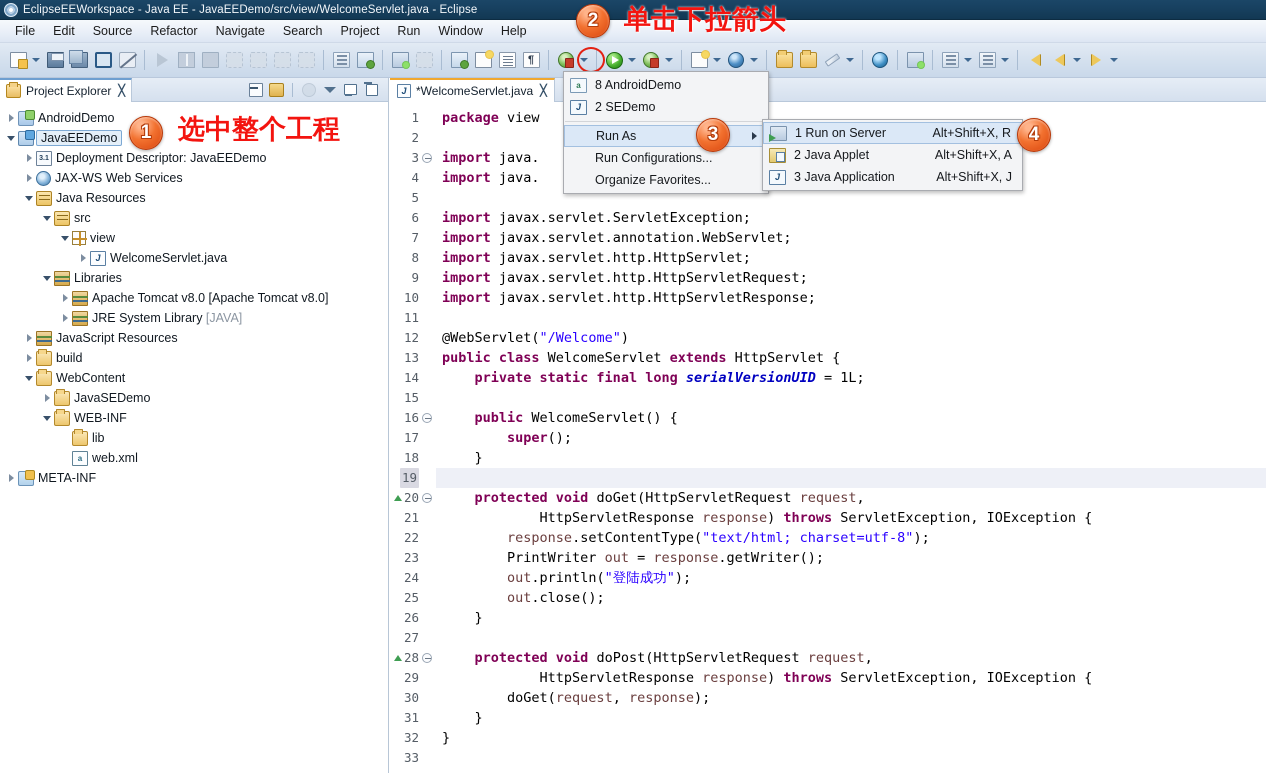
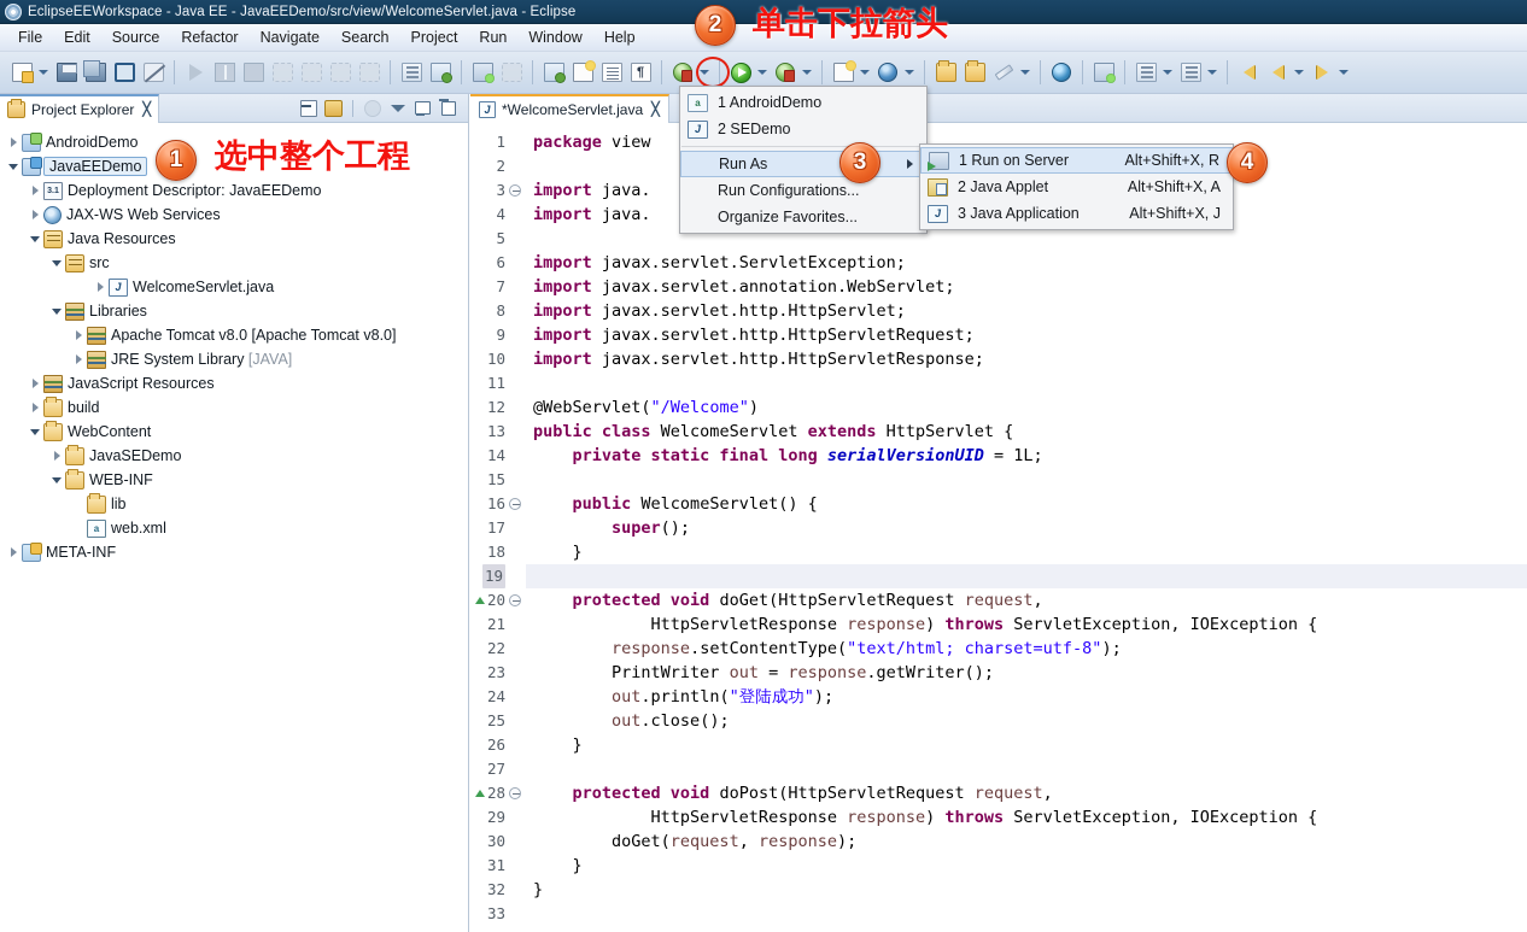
  EclipseEEWorkspace - Java EE - JavaEEDemo/src/view/WelcomeServlet.java - Eclipse
  File
  Edit
  Source
  Refactor
  Navigate
  Search
  Project
  Run
  Window
  Help
  ¶
  Project Explorer
  ╳
  AndroidDemo
  JavaEEDemo
  Deployment Descriptor: JavaEEDemo
  JAX-WS Web Services
  Java Resources
  src
- view
  J
  WelcomeServlet.java
  Libraries
  Apache Tomcat v8.0 [Apache Tomcat v8.0]
  JRE System Library [JAVA]
  JavaScript Resources
  build
  WebContent
  JavaSEDemo
  WEB-INF
  lib
  a
  web.xml
  META-INF
  J
  *WelcomeServlet.java
  ╳
  1
  package view
  2
  3
  import java.
  4
  import java.
  5
  6
  import javax.servlet.ServletException;
  7
  import javax.servlet.annotation.WebServlet;
  8
  import javax.servlet.http.HttpServlet;
  9
  import javax.servlet.http.HttpServletRequest;
  10
  import javax.servlet.http.HttpServletResponse;
  11
  12
  @WebServlet("/Welcome")
  13
  public class WelcomeServlet extends HttpServlet {
  14
  private static final long serialVersionUID = 1L;
  15
  16
  public WelcomeServlet() {
  17
  super();
  18
  }
  19
  20
  protected void doGet(HttpServletRequest request,
  21
  HttpServletResponse response) throws ServletException, IOException {
  22
  response.setContentType("text/html; charset=utf-8");
  23
  PrintWriter out = response.getWriter();
  24
  out.println("登陆成功");
  25
  out.close();
  26
  }
  27
  28
  protected void doPost(HttpServletRequest request,
  29
  HttpServletResponse response) throws ServletException, IOException {
  30
  doGet(request, response);
  31
  }
  32
  }
  33
  a
- 8 AndroidDemo
+ 1 AndroidDemo
  J
  2 SEDemo
  Run As
  Run Configurations...
  Organize Favorites...
  1 Run on Server
  Alt+Shift+X, R
  2 Java Applet
  Alt+Shift+X, A
  J
  3 Java Application
  Alt+Shift+X, J
  1
  选中整个工程
  2
  单击下拉箭头
  3
  4
